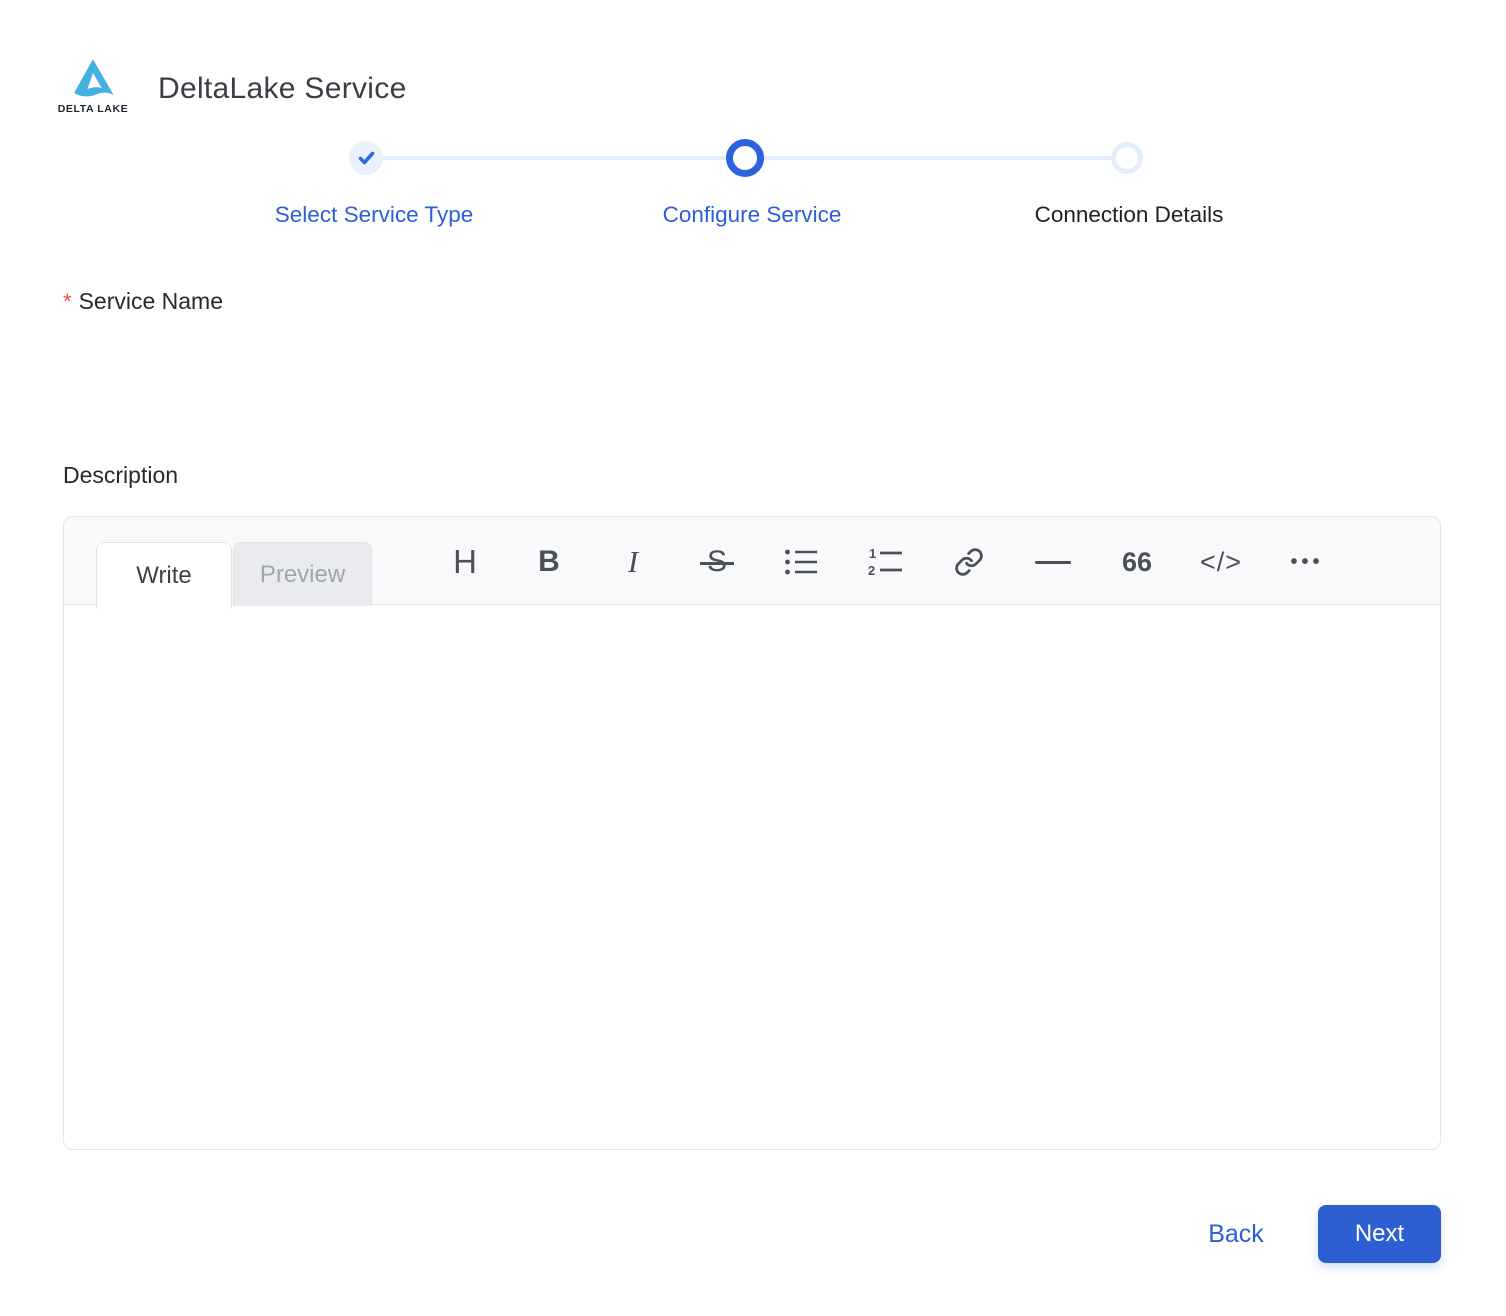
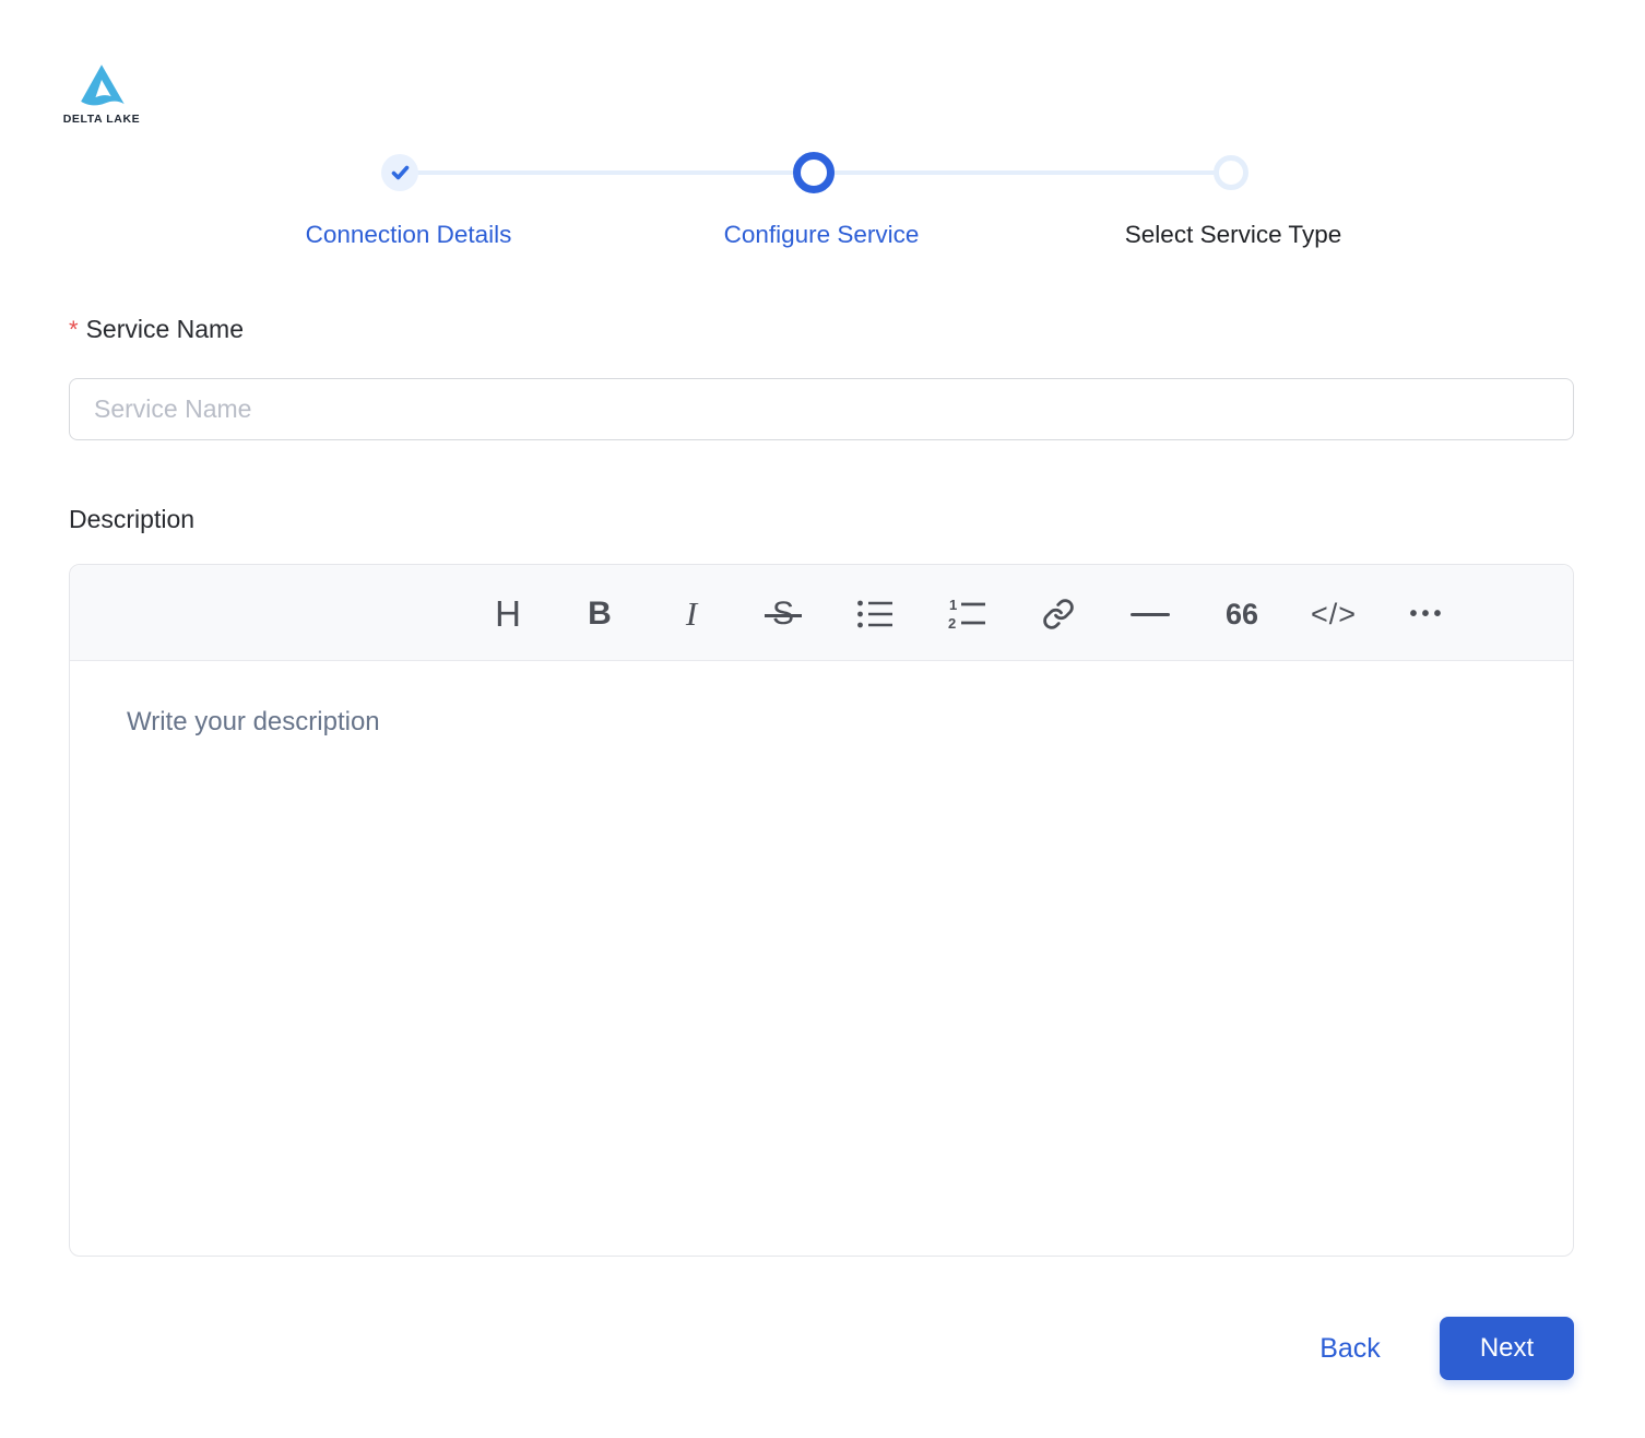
  DELTA LAKE
- DeltaLake Service
- Select Service Type
+ Connection Details
  Configure Service
- Connection Details
+ Select Service Type
  * Service Name
+ Service Name
  Description
- Write
- Preview
  H
  B
  I
  S
  1
  2
  66
  </>
  •••
+ Write your description
  Back
  Next
